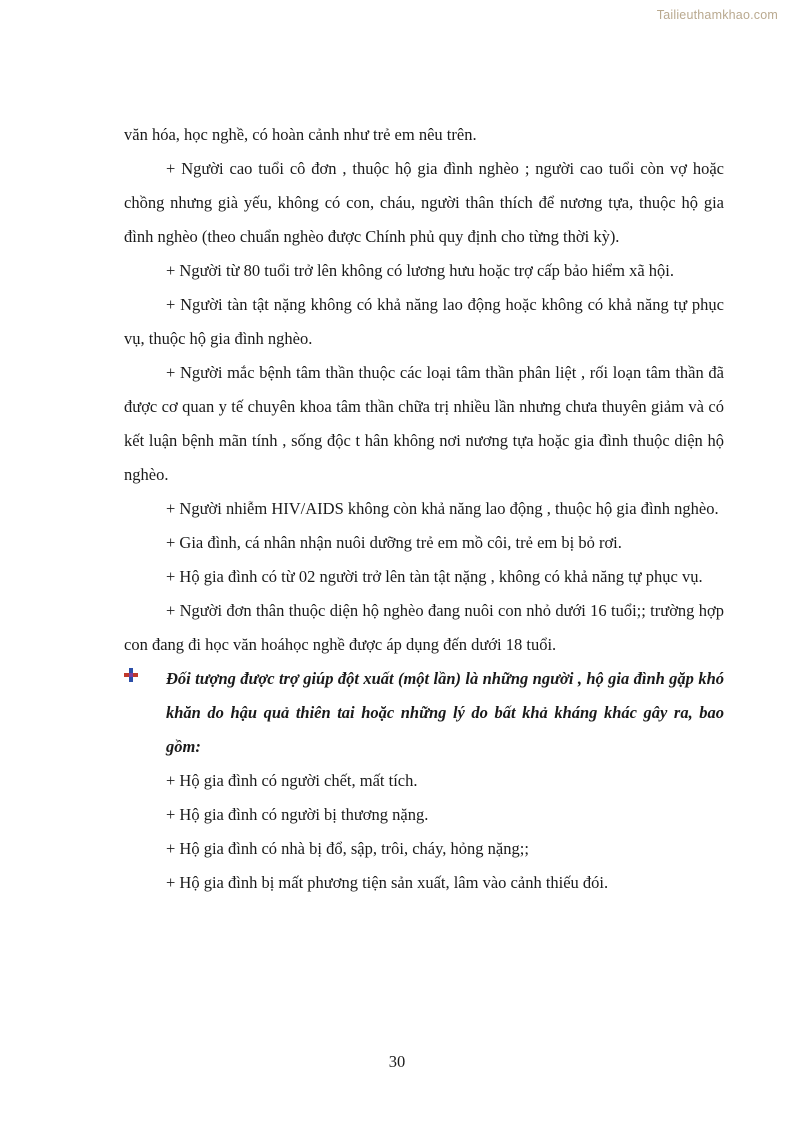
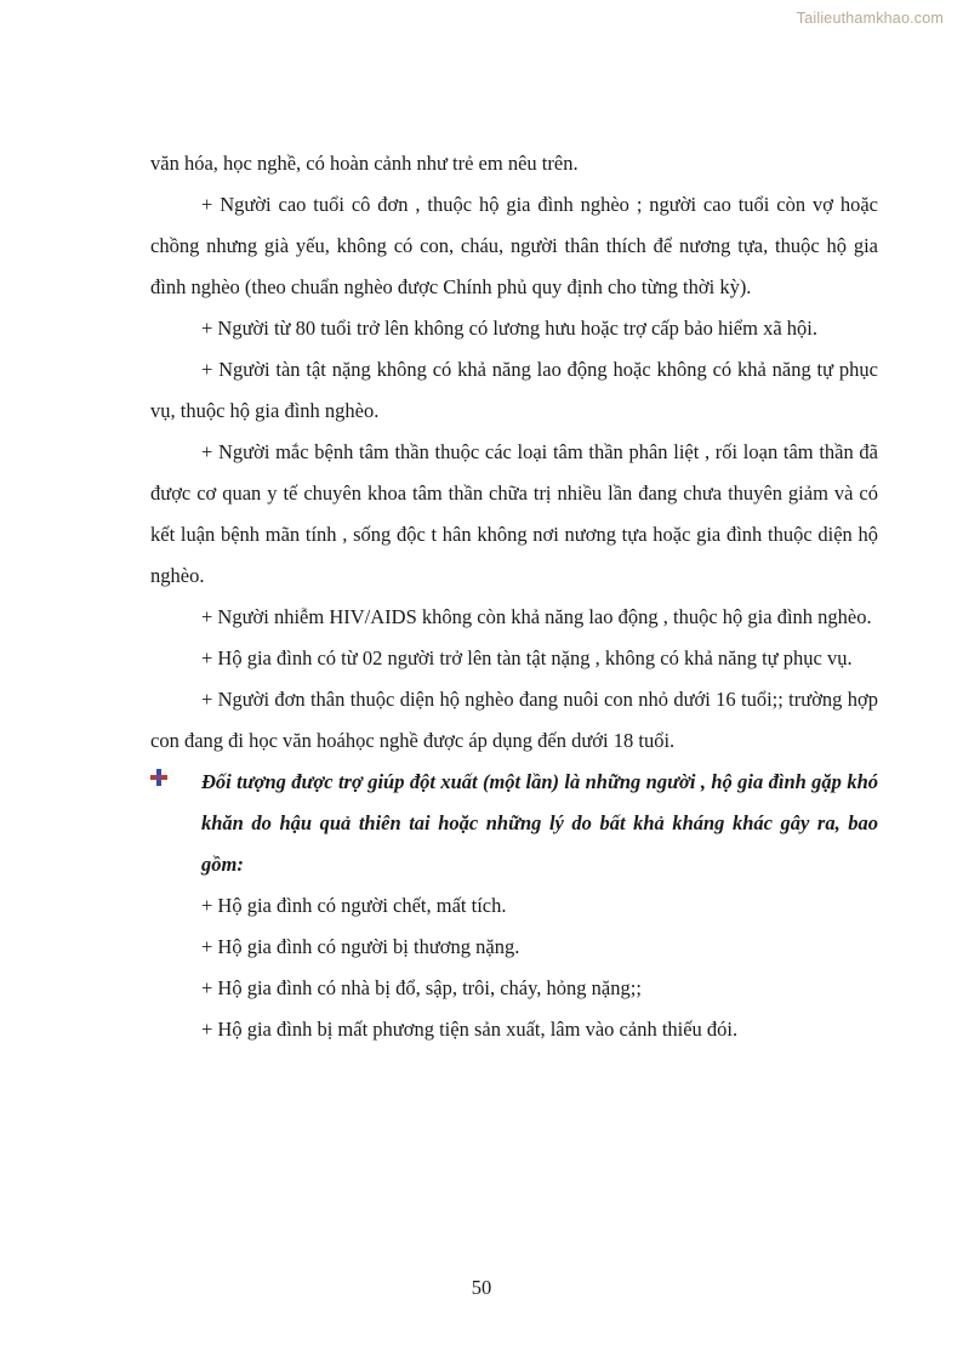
  Tailieuthamkhao.com
  văn hóa, học nghề, có hoàn cảnh như trẻ em nêu trên.
  + Người cao tuổi cô đơn , thuộc hộ gia đình nghèo ; người cao tuổi còn vợ hoặc chồng nhưng già yếu, không có con, cháu, người thân thích để nương tựa, thuộc hộ gia đình nghèo (theo chuẩn nghèo được Chính phủ quy định cho từng thời kỳ).
  + Người từ 80 tuổi trở lên không có lương hưu hoặc trợ cấp bảo hiểm xã hội.
  + Người tàn tật nặng không có khả năng lao động hoặc không có khả năng tự phục vụ, thuộc hộ gia đình nghèo.
- + Người mắc bệnh tâm thần thuộc các loại tâm thần phân liệt , rối loạn tâm thần đã được cơ quan y tế chuyên khoa tâm thần chữa trị nhiều lần nhưng chưa thuyên giảm và có kết luận bệnh mãn tính , sống độc t hân không nơi nương tựa hoặc gia đình thuộc diện hộ nghèo.
+ + Người mắc bệnh tâm thần thuộc các loại tâm thần phân liệt , rối loạn tâm thần đã được cơ quan y tế chuyên khoa tâm thần chữa trị nhiều lần đang chưa thuyên giảm và có kết luận bệnh mãn tính , sống độc t hân không nơi nương tựa hoặc gia đình thuộc diện hộ nghèo.
  + Người nhiễm HIV/AIDS không còn khả năng lao động , thuộc hộ gia đình nghèo.
- + Gia đình, cá nhân nhận nuôi dưỡng trẻ em mồ côi, trẻ em bị bỏ rơi.
  + Hộ gia đình có từ 02 người trở lên tàn tật nặng , không có khả năng tự phục vụ.
  + Người đơn thân thuộc diện hộ nghèo đang nuôi con nhỏ dưới 16 tuổi;; trường hợp con đang đi học văn hoáhọc nghề được áp dụng đến dưới 18 tuổi.
  Đối tượng được trợ giúp đột xuất (một lần) là những người , hộ gia đình gặp khó khăn do hậu quả thiên tai hoặc những lý do bất khả kháng khác gây ra, bao gồm:
  + Hộ gia đình có người chết, mất tích.
  + Hộ gia đình có người bị thương nặng.
  + Hộ gia đình có nhà bị đổ, sập, trôi, cháy, hỏng nặng;;
  + Hộ gia đình bị mất phương tiện sản xuất, lâm vào cảnh thiếu đói.
- 30
+ 50
